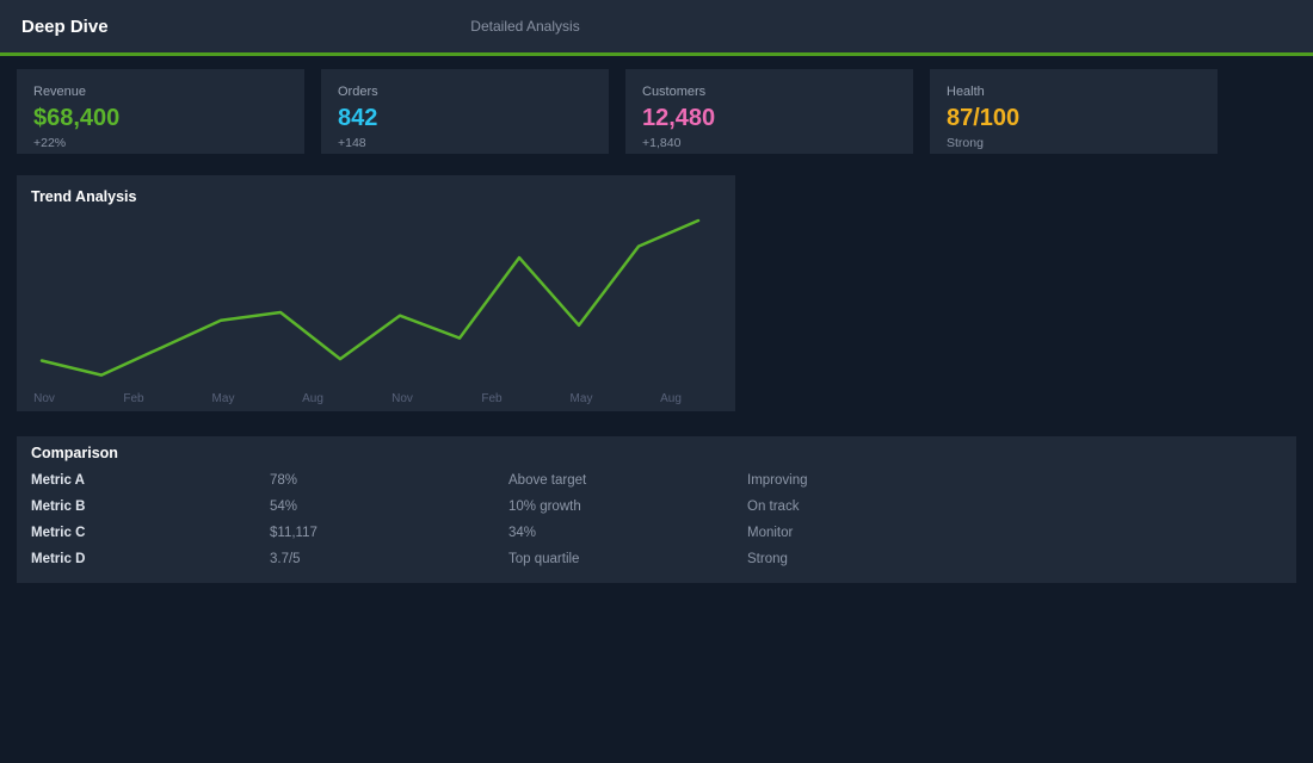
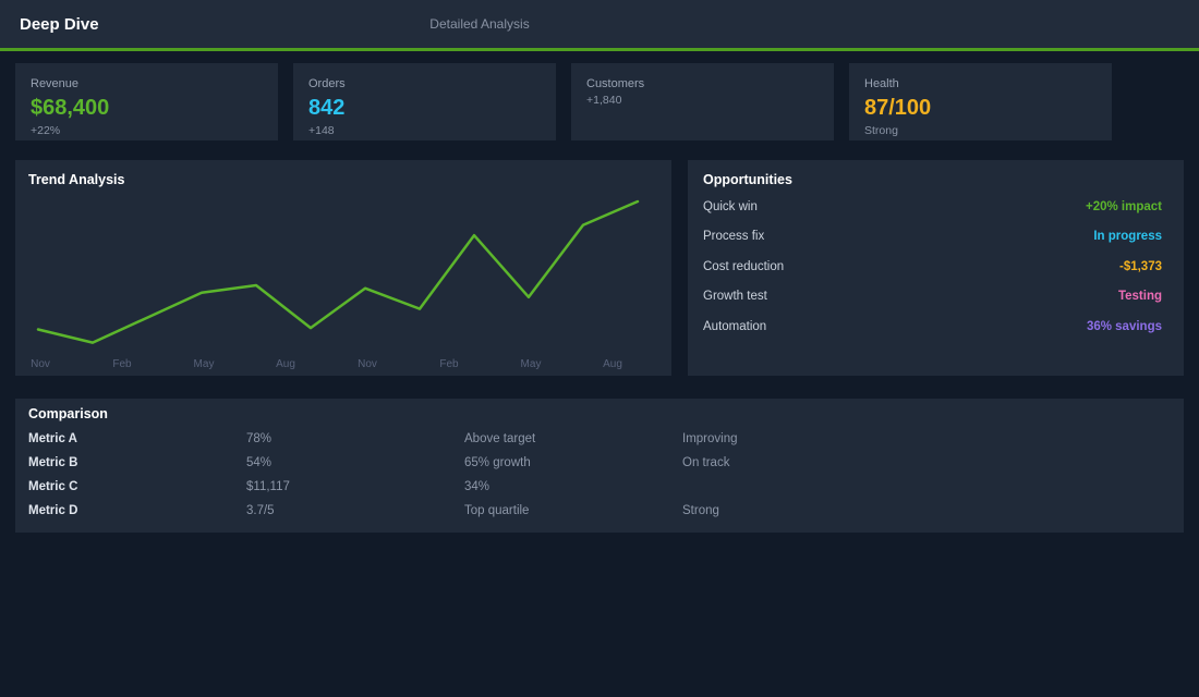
  Deep Dive
  Detailed Analysis
  Revenue
  $68,400
  +22%
  Orders
  842
  +148
  Customers
- 12,480
  +1,840
  Health
  87/100
  Strong
  Trend Analysis
  Nov
  Feb
  May
  Aug
  Nov
  Feb
  May
  Aug
+ Opportunities
+ Quick win
+ +20% impact
+ Process fix
+ In progress
+ Cost reduction
+ -$1,373
+ Growth test
+ Testing
+ Automation
+ 36% savings
  Comparison
  Metric A
  78%
  Above target
  Improving
  Metric B
  54%
- 10% growth
+ 65% growth
  On track
  Metric C
  $11,117
  34%
- Monitor
  Metric D
  3.7/5
  Top quartile
  Strong
